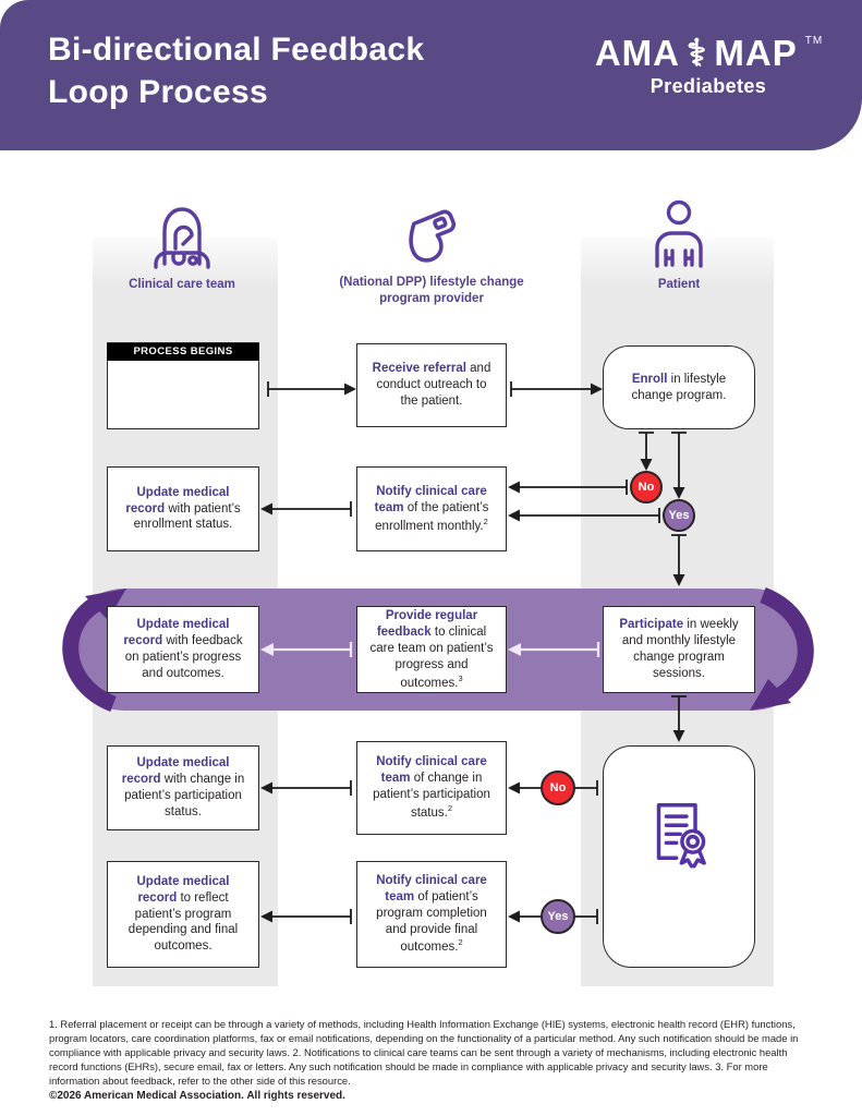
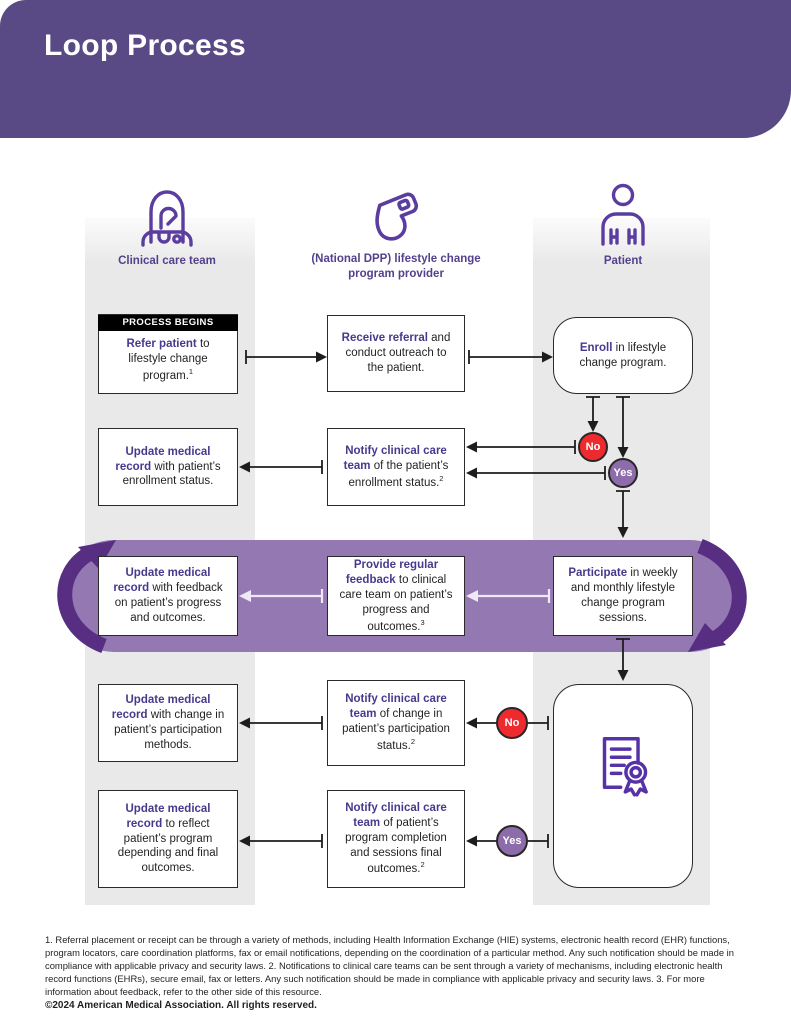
- Bi-directional Feedback
  Loop Process
- AMA
- ⚕
- MAP
- TM
- Prediabetes
  Clinical care team
  (National DPP) lifestyle change
  program provider
  Patient
  PROCESS BEGINS
+ Refer patient to lifestyle change program.1
  Receive referral and conduct outreach to the patient.
  Enroll in lifestyle change program.
  Update medical record with patient’s enrollment status.
- Notify clinical care team of the patient’s enrollment monthly.2
+ Notify clinical care team of the patient’s enrollment status.2
  No
  Yes
  Update medical record with feedback on patient’s progress and outcomes.
  Provide regular feedback to clinical care team on patient’s progress and outcomes.3
  Participate in weekly and monthly lifestyle change program sessions.
- Update medical record with change in patient’s participation status.
+ Update medical record with change in patient’s participation methods.
  Notify clinical care team of change in patient’s participation status.2
  No
  Update medical record to reflect patient’s program depending and final outcomes.
- Notify clinical care team of patient’s program completion and provide final outcomes.2
+ Notify clinical care team of patient’s program completion and sessions final outcomes.2
  Yes
- 1. Referral placement or receipt can be through a variety of methods, including Health Information Exchange (HIE) systems, electronic health record (EHR) functions, program locators, care coordination platforms, fax or email notifications, depending on the functionality of a particular method. Any such notification should be made in compliance with applicable privacy and security laws. 2. Notifications to clinical care teams can be sent through a variety of mechanisms, including electronic health record functions (EHRs), secure email, fax or letters. Any such notification should be made in compliance with applicable privacy and security laws. 3. For more information about feedback, refer to the other side of this resource.
+ 1. Referral placement or receipt can be through a variety of methods, including Health Information Exchange (HIE) systems, electronic health record (EHR) functions, program locators, care coordination platforms, fax or email notifications, depending on the coordination of a particular method. Any such notification should be made in compliance with applicable privacy and security laws. 2. Notifications to clinical care teams can be sent through a variety of mechanisms, including electronic health record functions (EHRs), secure email, fax or letters. Any such notification should be made in compliance with applicable privacy and security laws. 3. For more information about feedback, refer to the other side of this resource.
- ©2026 American Medical Association. All rights reserved.
+ ©2024 American Medical Association. All rights reserved.
